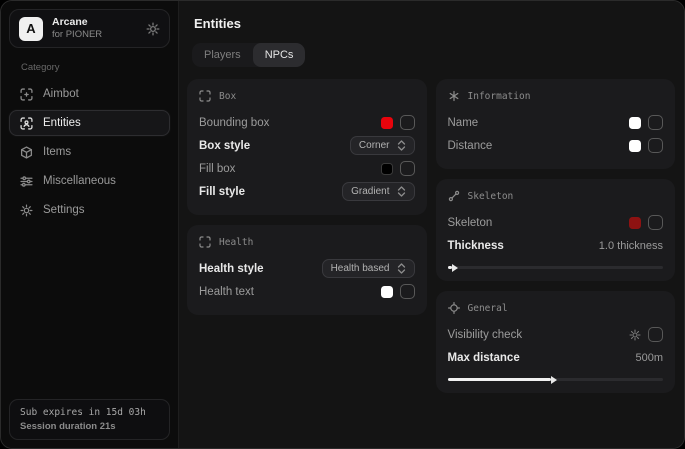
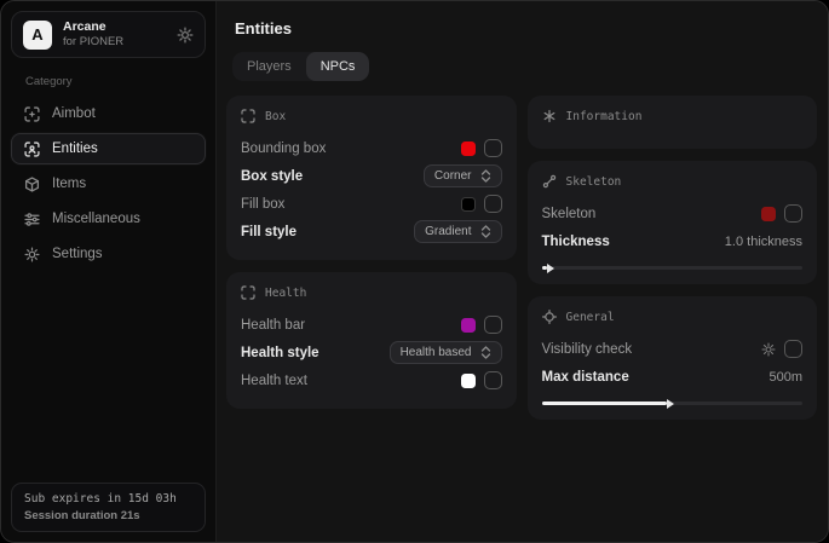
  A
  Arcane
  for PIONER
  Category
  Aimbot
  Entities
  Items
  Miscellaneous
  Settings
  Sub expires in 15d 03h
  Session duration 21s
  Entities
  Players
  NPCs
  Box
  Bounding box
  Box style
  Corner
  Fill box
  Fill style
  Gradient
  Health
+ Health bar
  Health style
  Health based
  Health text
  Information
- Name
- Distance
  Skeleton
  Skeleton
  Thickness
  1.0 thickness
  General
  Visibility check
  Max distance
  500m
